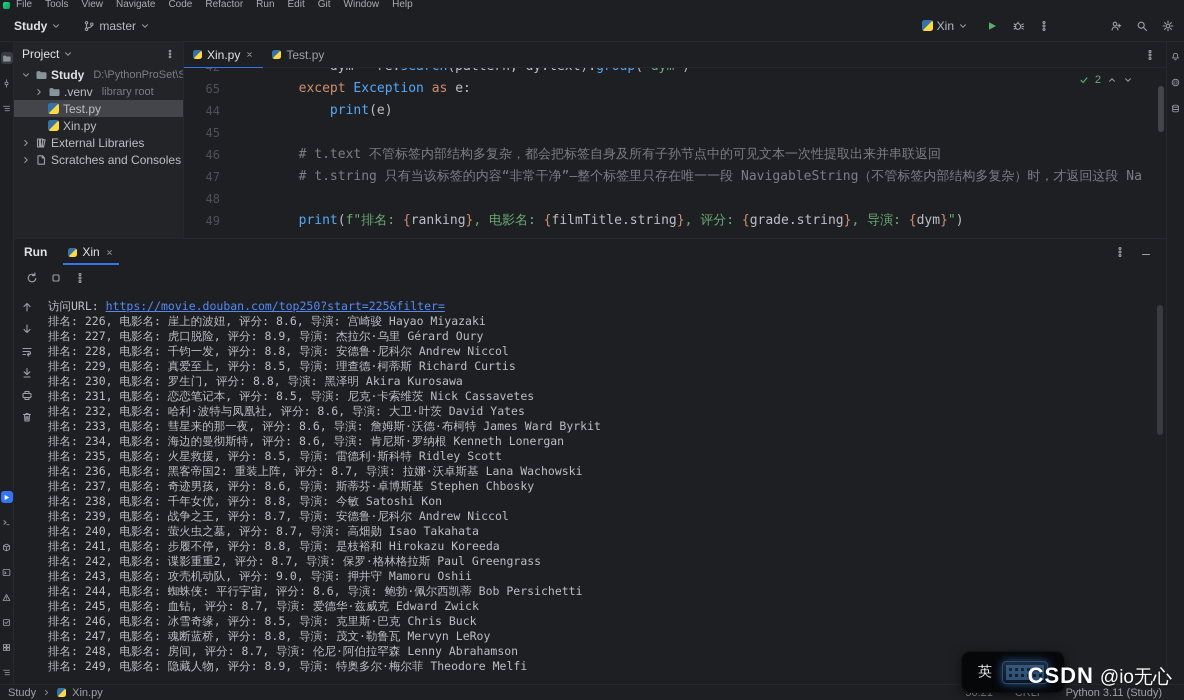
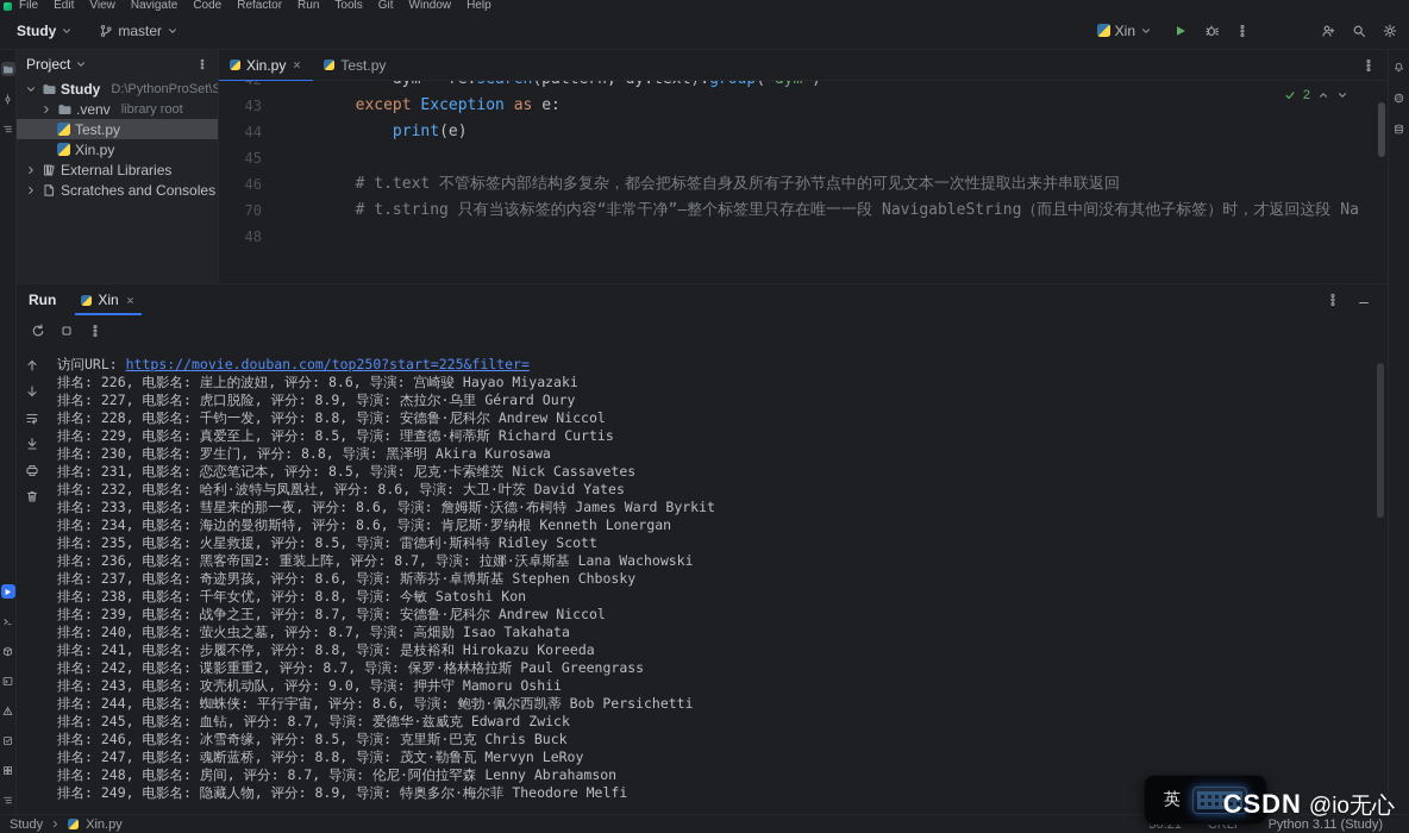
  File
- Tools
+ Edit
  View
  Navigate
  Code
  Refactor
  Run
- Edit
+ Tools
  Git
  Window
  Help
  Study
  master
  Xin
  Project
  Study
  D:\PythonProSet\S
  .venv
  library root
  Test.py
  Xin.py
  External Libraries
  Scratches and Consoles
  Xin.py
  Test.py
- 65
+ 43
  except Exception as e:
  44
  print(e)
  45
  46
  # t.text 不管标签内部结构多复杂，都会把标签自身及所有子孙节点中的可见文本一次性提取出来并串联返回
- 47
+ 70
- # t.string 只有当该标签的内容“非常干净”—整个标签里只存在唯一一段 NavigableString（不管标签内部结构多复杂）时，才返回这段 Na
+ # t.string 只有当该标签的内容“非常干净”—整个标签里只存在唯一一段 NavigableString（而且中间没有其他子标签）时，才返回这段 Na
  48
- 49
- print(f"排名: {ranking}, 电影名: {filmTitle.string}, 评分: {grade.string}, 导演: {dym}")
  2
  Run
  Xin
  访问URL: https://movie.douban.com/top250?start=225&filter=
  排名: 226, 电影名: 崖上的波妞, 评分: 8.6, 导演: 宫崎骏 Hayao Miyazaki
  排名: 227, 电影名: 虎口脱险, 评分: 8.9, 导演: 杰拉尔·乌里 Gérard Oury
  排名: 228, 电影名: 千钧一发, 评分: 8.8, 导演: 安德鲁·尼科尔 Andrew Niccol
  排名: 229, 电影名: 真爱至上, 评分: 8.5, 导演: 理查德·柯蒂斯 Richard Curtis
  排名: 230, 电影名: 罗生门, 评分: 8.8, 导演: 黑泽明 Akira Kurosawa
  排名: 231, 电影名: 恋恋笔记本, 评分: 8.5, 导演: 尼克·卡索维茨 Nick Cassavetes
  排名: 232, 电影名: 哈利·波特与凤凰社, 评分: 8.6, 导演: 大卫·叶茨 David Yates
  排名: 233, 电影名: 彗星来的那一夜, 评分: 8.6, 导演: 詹姆斯·沃德·布柯特 James Ward Byrkit
  排名: 234, 电影名: 海边的曼彻斯特, 评分: 8.6, 导演: 肯尼斯·罗纳根 Kenneth Lonergan
  排名: 235, 电影名: 火星救援, 评分: 8.5, 导演: 雷德利·斯科特 Ridley Scott
  排名: 236, 电影名: 黑客帝国2: 重装上阵, 评分: 8.7, 导演: 拉娜·沃卓斯基 Lana Wachowski
  排名: 237, 电影名: 奇迹男孩, 评分: 8.6, 导演: 斯蒂芬·卓博斯基 Stephen Chbosky
  排名: 238, 电影名: 千年女优, 评分: 8.8, 导演: 今敏 Satoshi Kon
  排名: 239, 电影名: 战争之王, 评分: 8.7, 导演: 安德鲁·尼科尔 Andrew Niccol
  排名: 240, 电影名: 萤火虫之墓, 评分: 8.7, 导演: 高畑勋 Isao Takahata
  排名: 241, 电影名: 步履不停, 评分: 8.8, 导演: 是枝裕和 Hirokazu Koreeda
  排名: 242, 电影名: 谍影重重2, 评分: 8.7, 导演: 保罗·格林格拉斯 Paul Greengrass
  排名: 243, 电影名: 攻壳机动队, 评分: 9.0, 导演: 押井守 Mamoru Oshii
  排名: 244, 电影名: 蜘蛛侠: 平行宇宙, 评分: 8.6, 导演: 鲍勃·佩尔西凯蒂 Bob Persichetti
  排名: 245, 电影名: 血钻, 评分: 8.7, 导演: 爱德华·兹威克 Edward Zwick
  排名: 246, 电影名: 冰雪奇缘, 评分: 8.5, 导演: 克里斯·巴克 Chris Buck
  排名: 247, 电影名: 魂断蓝桥, 评分: 8.8, 导演: 茂文·勒鲁瓦 Mervyn LeRoy
  排名: 248, 电影名: 房间, 评分: 8.7, 导演: 伦尼·阿伯拉罕森 Lenny Abrahamson
  排名: 249, 电影名: 隐藏人物, 评分: 8.9, 导演: 特奥多尔·梅尔菲 Theodore Melfi
  Study
  Xin.py
  50:21
  CRLF
  Python 3.11 (Study)
  英
  CSDN @io无心
